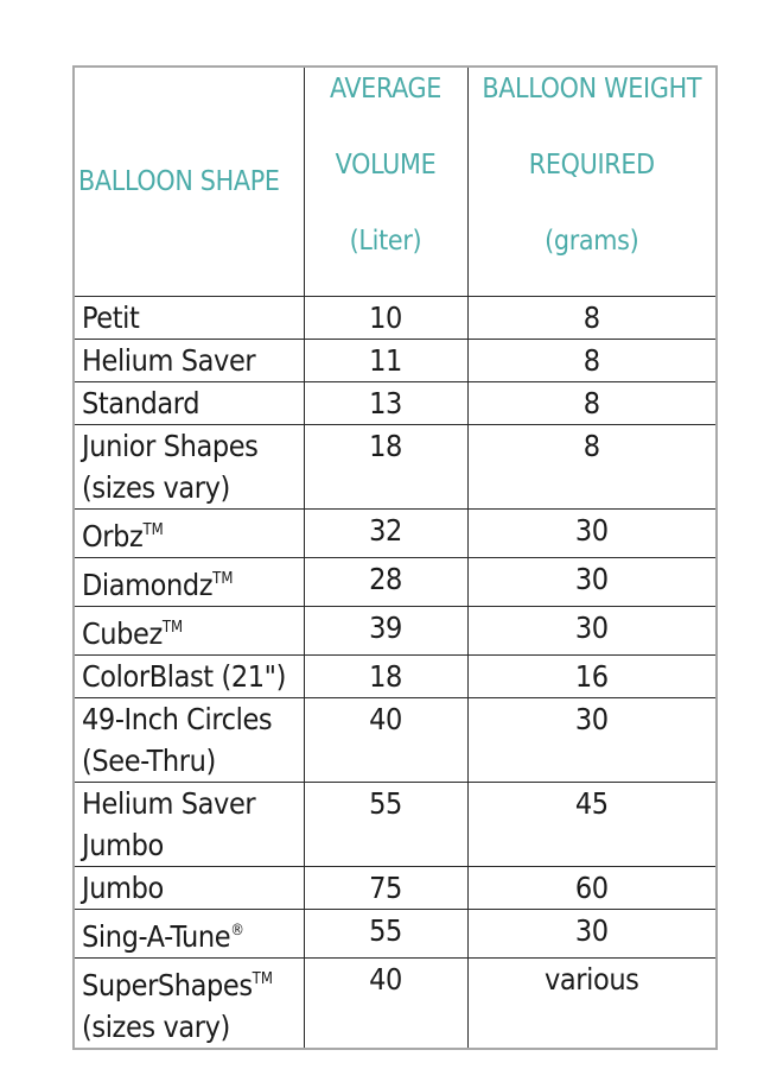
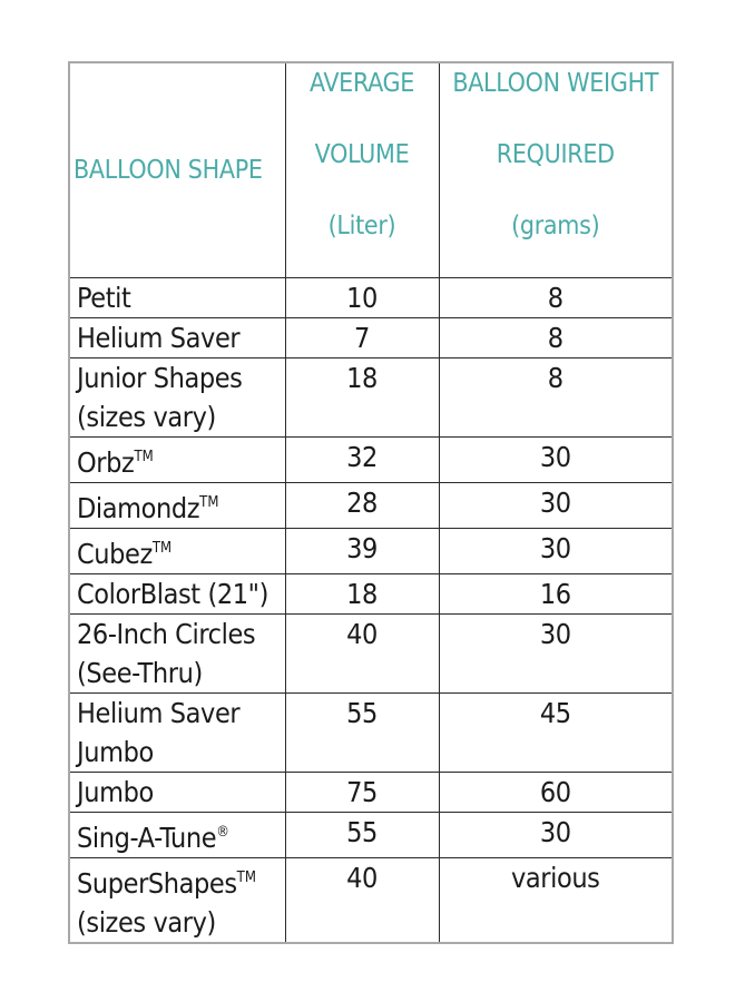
  BALLOON SHAPE	AVERAGE VOLUME (Liter)	BALLOON WEIGHT REQUIRED (grams)
  Petit	10	8
- Helium Saver	11	8
+ Helium Saver	7	8
- Standard	13	8
  Junior Shapes(sizes vary)	18	8
  OrbzTM	32	30
  DiamondzTM	28	30
  CubezTM	39	30
  ColorBlast (21")	18	16
- 49-Inch Circles(See-Thru)	40	30
+ 26-Inch Circles(See-Thru)	40	30
  Helium SaverJumbo	55	45
  Jumbo	75	60
  Sing-A-Tune®	55	30
  SuperShapesTM(sizes vary)	40	various
